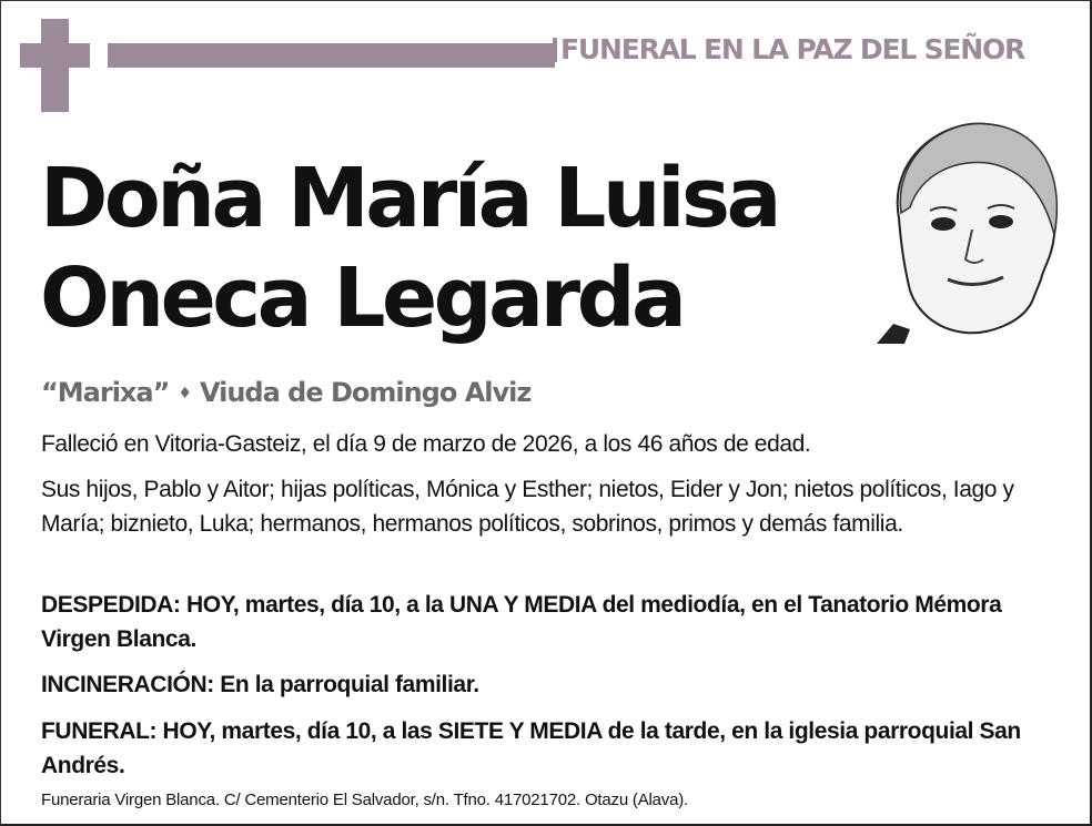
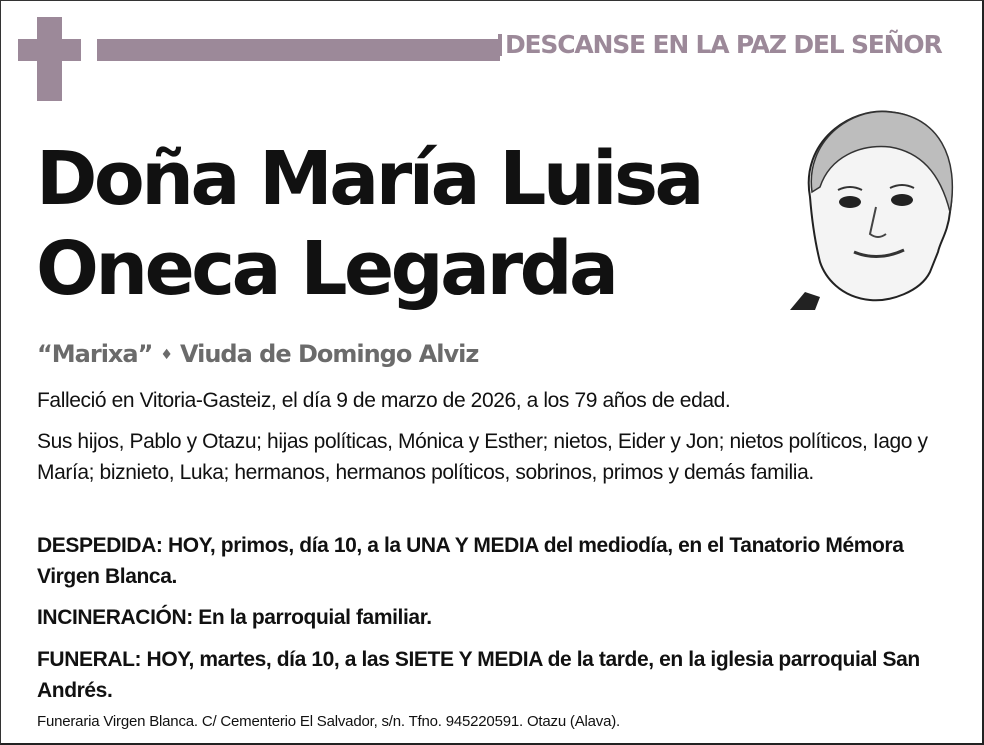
- FUNERAL EN LA PAZ DEL SEÑOR
+ DESCANSE EN LA PAZ DEL SEÑOR
  Doña María Luisa
  Oneca Legarda
  “Marixa” ♦ Viuda de Domingo Alviz
- Falleció en Vitoria-Gasteiz, el día 9 de marzo de 2026, a los 46 años de edad.
+ Falleció en Vitoria-Gasteiz, el día 9 de marzo de 2026, a los 79 años de edad.
- Sus hijos, Pablo y Aitor; hijas políticas, Mónica y Esther; nietos, Eider y Jon; nietos políticos, Iago y María; biznieto, Luka; hermanos, hermanos políticos, sobrinos, primos y demás familia.
+ Sus hijos, Pablo y Otazu; hijas políticas, Mónica y Esther; nietos, Eider y Jon; nietos políticos, Iago y María; biznieto, Luka; hermanos, hermanos políticos, sobrinos, primos y demás familia.
- DESPEDIDA: HOY, martes, día 10, a la UNA Y MEDIA del mediodía, en el Tanatorio Mémora Virgen Blanca.
+ DESPEDIDA: HOY, primos, día 10, a la UNA Y MEDIA del mediodía, en el Tanatorio Mémora Virgen Blanca.
  INCINERACIÓN: En la parroquial familiar.
  FUNERAL: HOY, martes, día 10, a las SIETE Y MEDIA de la tarde, en la iglesia parroquial San Andrés.
- Funeraria Virgen Blanca. C/ Cementerio El Salvador, s/n. Tfno. 417021702. Otazu (Alava).
+ Funeraria Virgen Blanca. C/ Cementerio El Salvador, s/n. Tfno. 945220591. Otazu (Alava).
